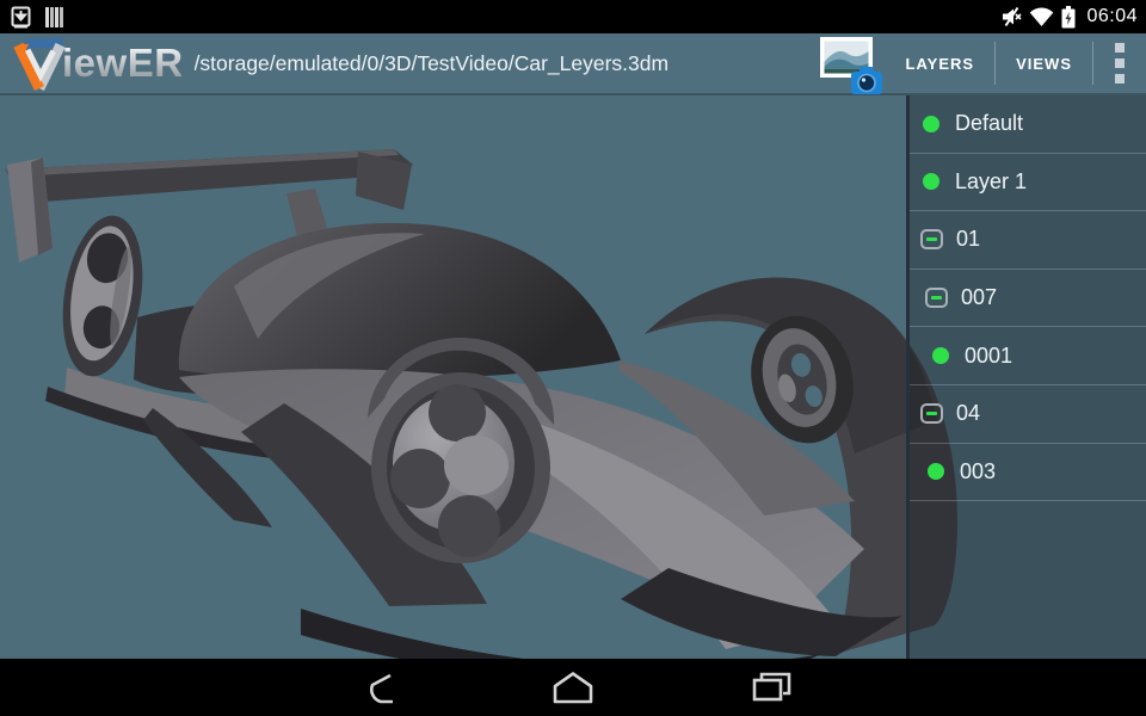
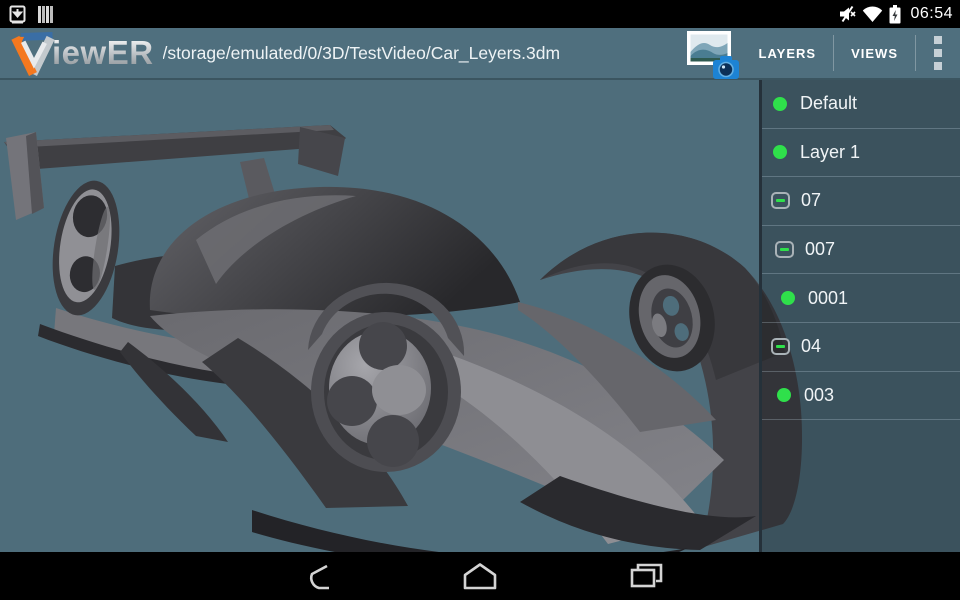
- 06:04
+ 06:54
  iewER
  /storage/emulated/0/3D/TestVideo/Car_Leyers.3dm
  LAYERS
  VIEWS
  Default
  Layer 1
- 01
+ 07
  007
  0001
  04
  003
